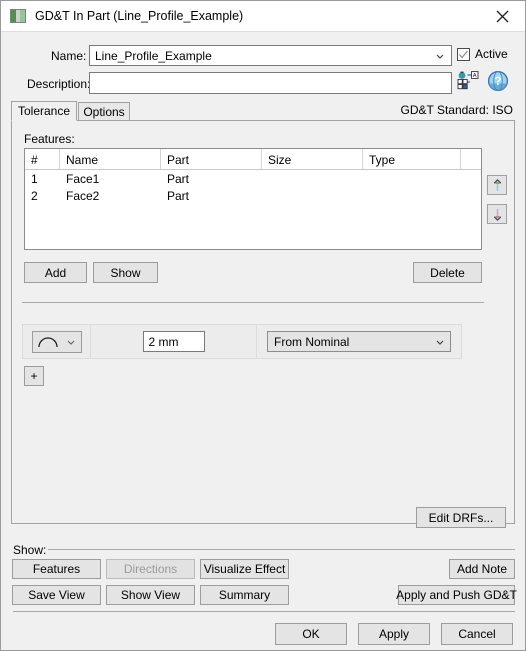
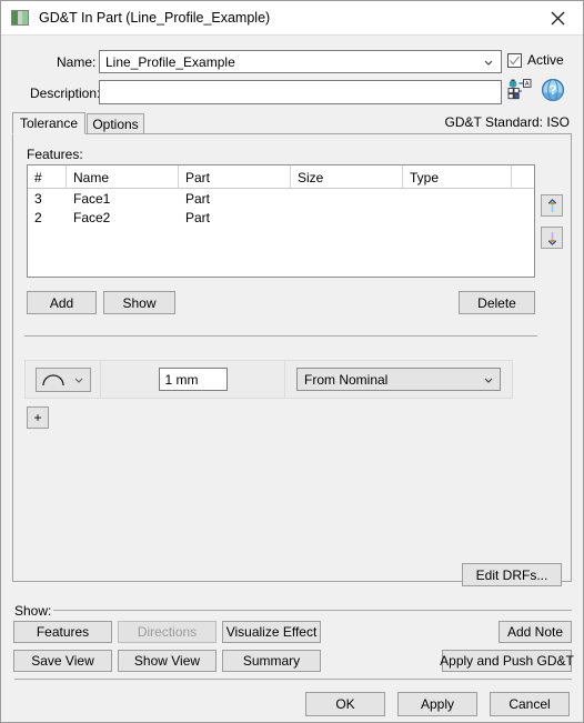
  GD&T In Part (Line_Profile_Example)
  Name:
  Line_Profile_Example
  Active
  Description
  ?
  Tolerance
  Options
  GD&T Standard: ISO
  Features:
  #
  Name
  Part
  Size
  Type
- 1
+ 3
  Face1
  Part
  2
  Face2
  Part
  Add
  Show
  Delete
- 2 mm
+ 1 mm
  From Nominal
  +
  Edit DRFs...
  Show:
  Features
  Directions
  Visualize Effect
  Add Note
  Save View
  Show View
  Summary
  Apply and Push GD&T
  OK
  Apply
  Cancel
